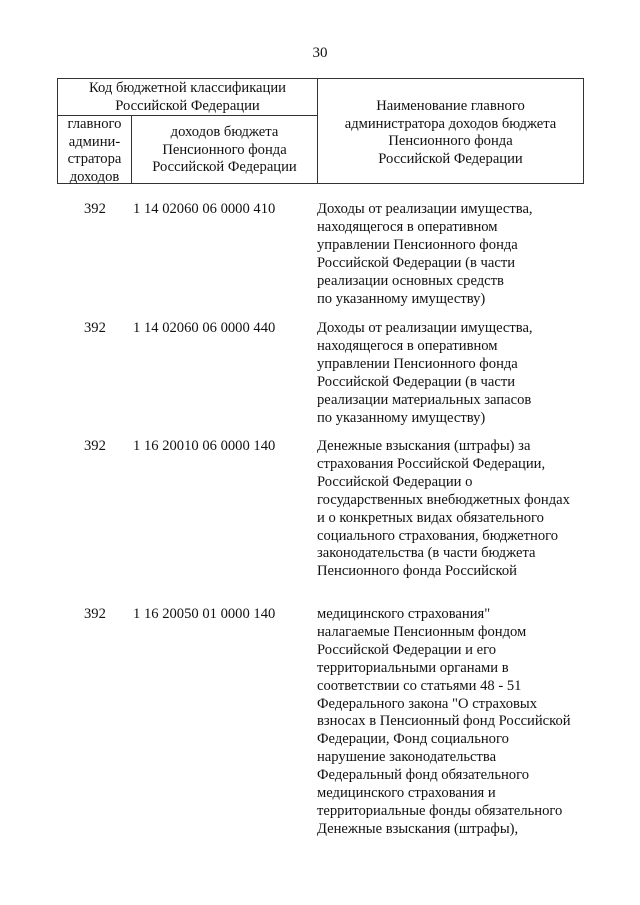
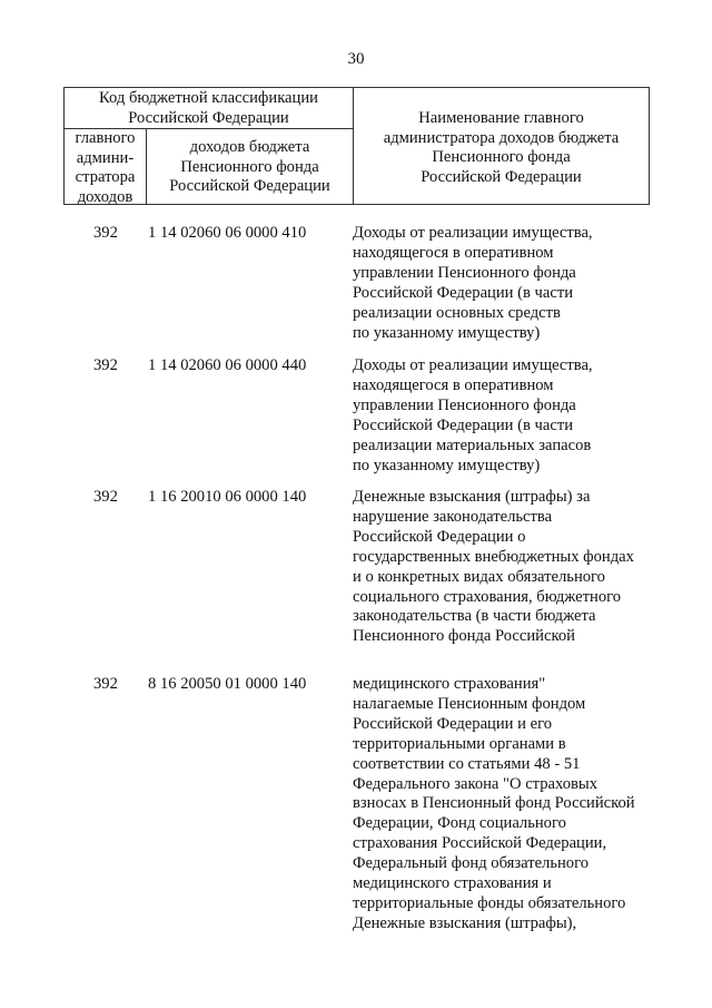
  30
  Код бюджетной классификации
  Российской Федерации
  главного
  админи-
  стратора
  доходов
  доходов бюджета
  Пенсионного фонда
  Российской Федерации
  Наименование главного
  администратора доходов бюджета
  Пенсионного фонда
  Российской Федерации
  392
  1 14 02060 06 0000 410
  Доходы от реализации имущества,
  находящегося в оперативном
  управлении Пенсионного фонда
  Российской Федерации (в части
  реализации основных средств
  по указанному имуществу)
  392
  1 14 02060 06 0000 440
  Доходы от реализации имущества,
  находящегося в оперативном
  управлении Пенсионного фонда
  Российской Федерации (в части
  реализации материальных запасов
  по указанному имуществу)
  392
  1 16 20010 06 0000 140
  Денежные взыскания (штрафы) за
- страхования Российской Федерации,
+ нарушение законодательства
  Российской Федерации о
  государственных внебюджетных фондах
  и о конкретных видах обязательного
  социального страхования, бюджетного
  законодательства (в части бюджета
  Пенсионного фонда Российской
  392
- 1 16 20050 01 0000 140
+ 8 16 20050 01 0000 140
  медицинского страхования"
  налагаемые Пенсионным фондом
  Российской Федерации и его
  территориальными органами в
  соответствии со статьями 48 - 51
  Федерального закона "О страховых
  взносах в Пенсионный фонд Российской
  Федерации, Фонд социального
- нарушение законодательства
+ страхования Российской Федерации,
  Федеральный фонд обязательного
  медицинского страхования и
  территориальные фонды обязательного
  Денежные взыскания (штрафы),
